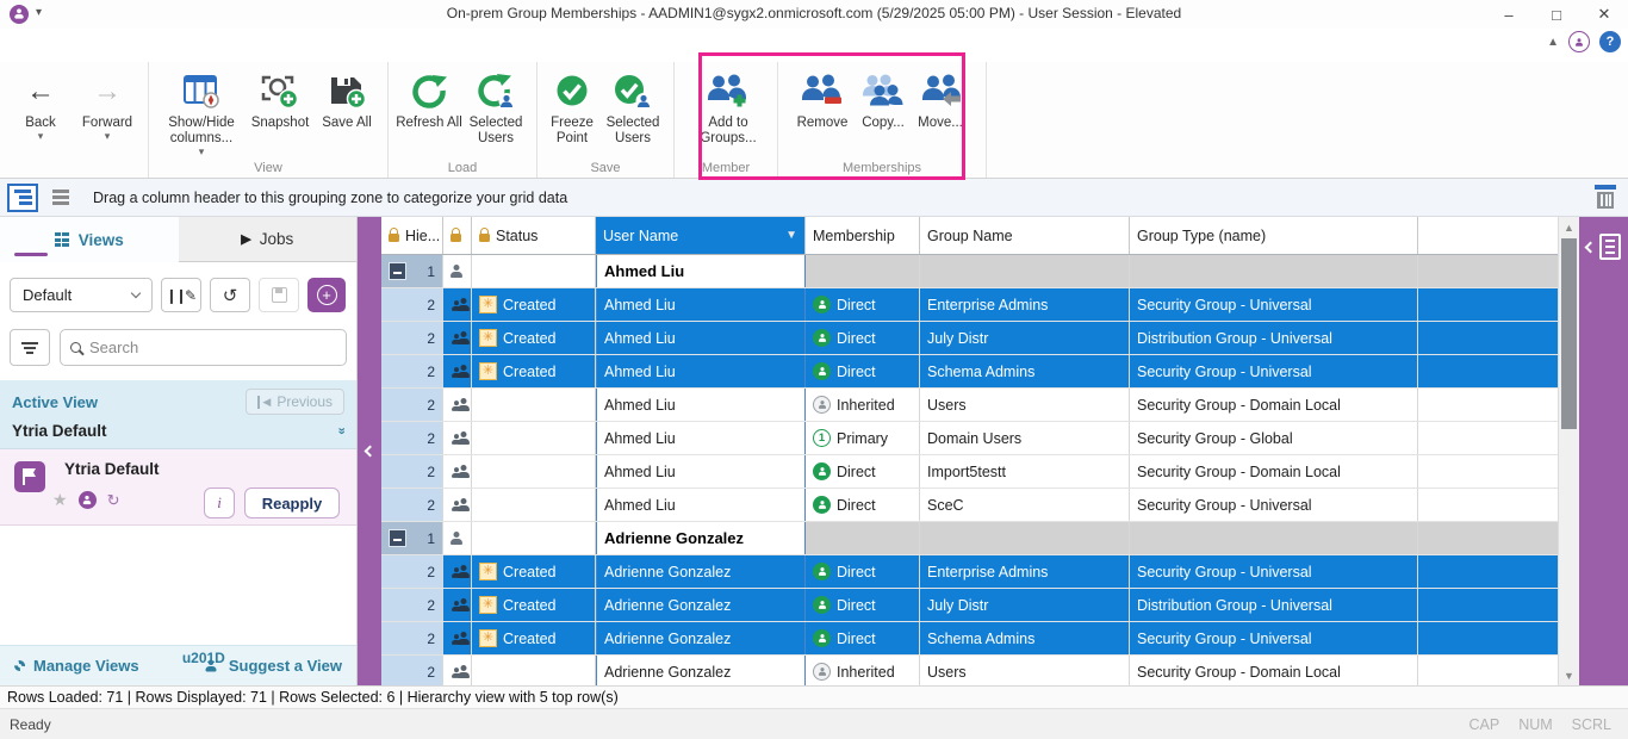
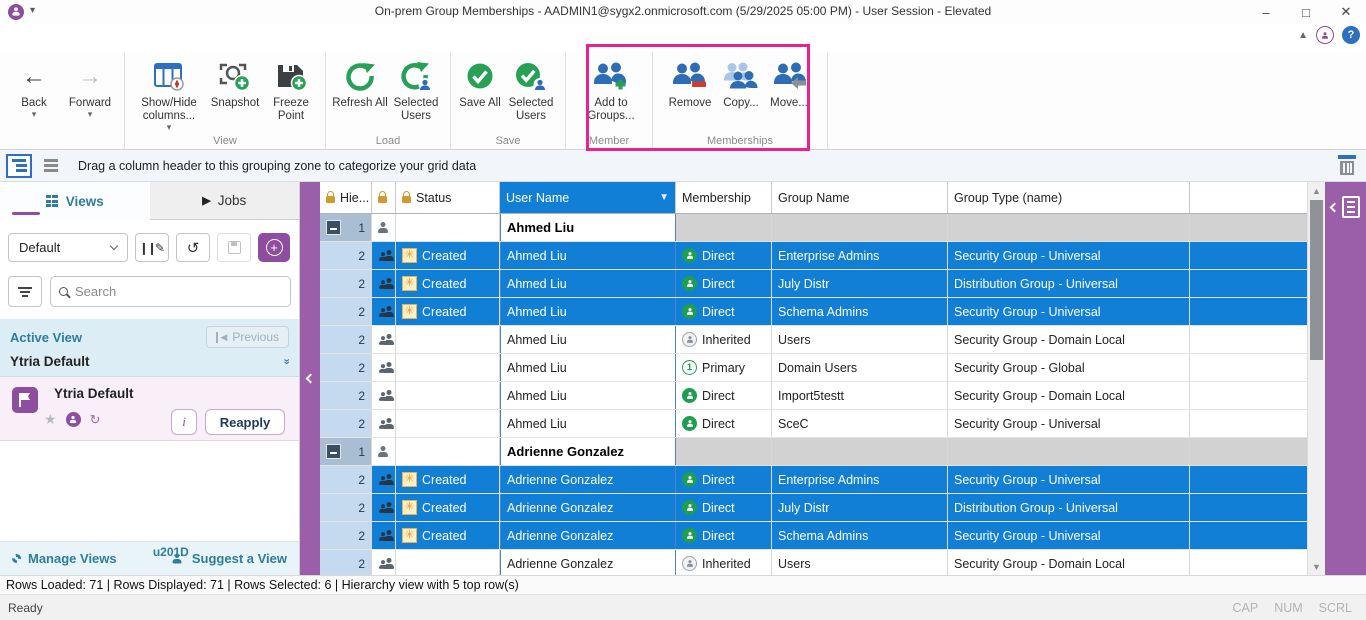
  ▾
  On-prem Group Memberships - AADMIN1@sygx2.onmicrosoft.com (5/29/2025 05:00 PM) - User Session - Elevated
  –
  □
  ✕
  ▲
  ?
  ←
  Back
  ▾
  →
  Forward
  ▾
  Show/Hide columns...
  ▾
  Snapshot
- Save All
+ Freeze Point
  View
  Refresh All
  Selected Users
  Load
- Freeze Point
+ Save All
  Selected Users
  Save
  Add to Groups...
  Member
  Remove
  Copy...
  Move...
  Memberships
  Drag a column header to this grouping zone to categorize your grid data
  Views
  ▶
  Jobs
  Default
  ❙❙
  ✎
  ↺
  +
  Search
  Active View
  ◀
  Previous
  Ytria Default
  Ytria Default
  ★
  ↻
  i
  Reapply
  Manage Views
  Suggest a View
  Hie...
  Status
  User Name
  ▼
  Membership
  Group Name
  Group Type (name)
  1
  Ahmed Liu
  2
  ✳
  Created
  Ahmed Liu
  Direct
  Enterprise Admins
  Security Group - Universal
  2
  ✳
  Created
  Ahmed Liu
  Direct
  July Distr
  Distribution Group - Universal
  2
  ✳
  Created
  Ahmed Liu
  Direct
  Schema Admins
  Security Group - Universal
  2
  Ahmed Liu
  Inherited
  Users
  Security Group - Domain Local
  2
  Ahmed Liu
  1
  Primary
  Domain Users
  Security Group - Global
  2
  Ahmed Liu
  Direct
  Import5testt
  Security Group - Domain Local
  2
  Ahmed Liu
  Direct
  SceC
  Security Group - Universal
  1
  Adrienne Gonzalez
  2
  ✳
  Created
  Adrienne Gonzalez
  Direct
  Enterprise Admins
  Security Group - Universal
  2
  ✳
  Created
  Adrienne Gonzalez
  Direct
  July Distr
  Distribution Group - Universal
  2
  ✳
  Created
  Adrienne Gonzalez
  Direct
  Schema Admins
  Security Group - Universal
  2
  Adrienne Gonzalez
  Inherited
  Users
  Security Group - Domain Local
  ▲
  ▼
  Rows Loaded: 71 | Rows Displayed: 71 | Rows Selected: 6 | Hierarchy view with 5 top row(s)
  Ready
  CAP
  NUM
  SCRL
